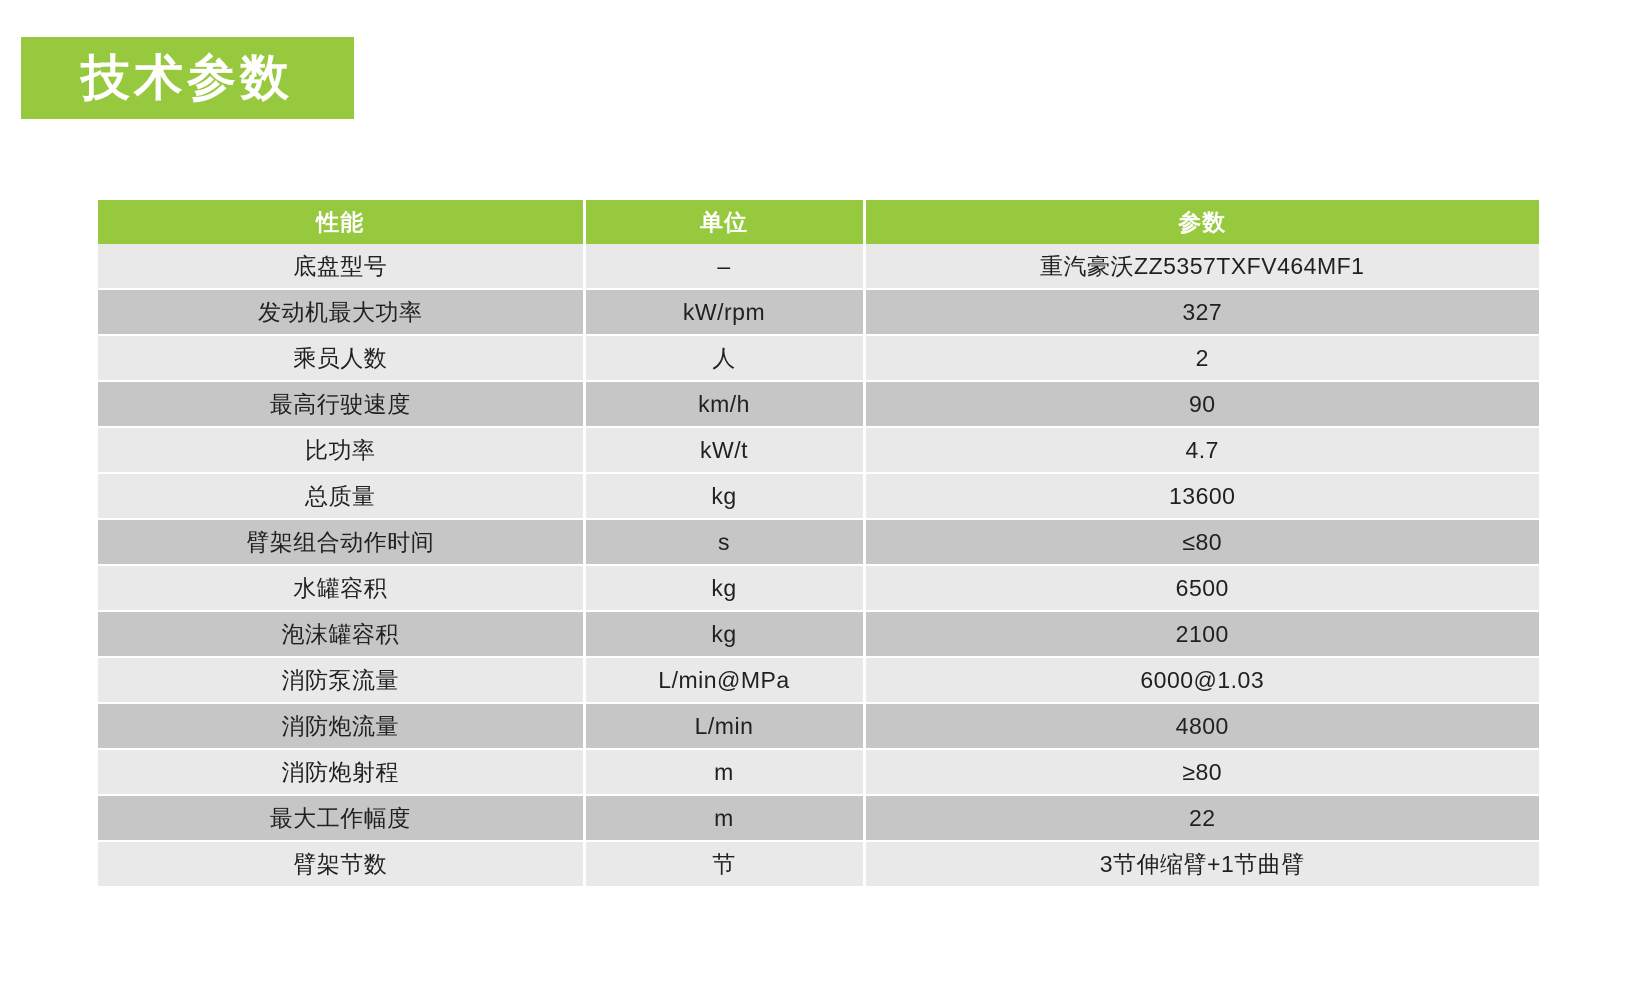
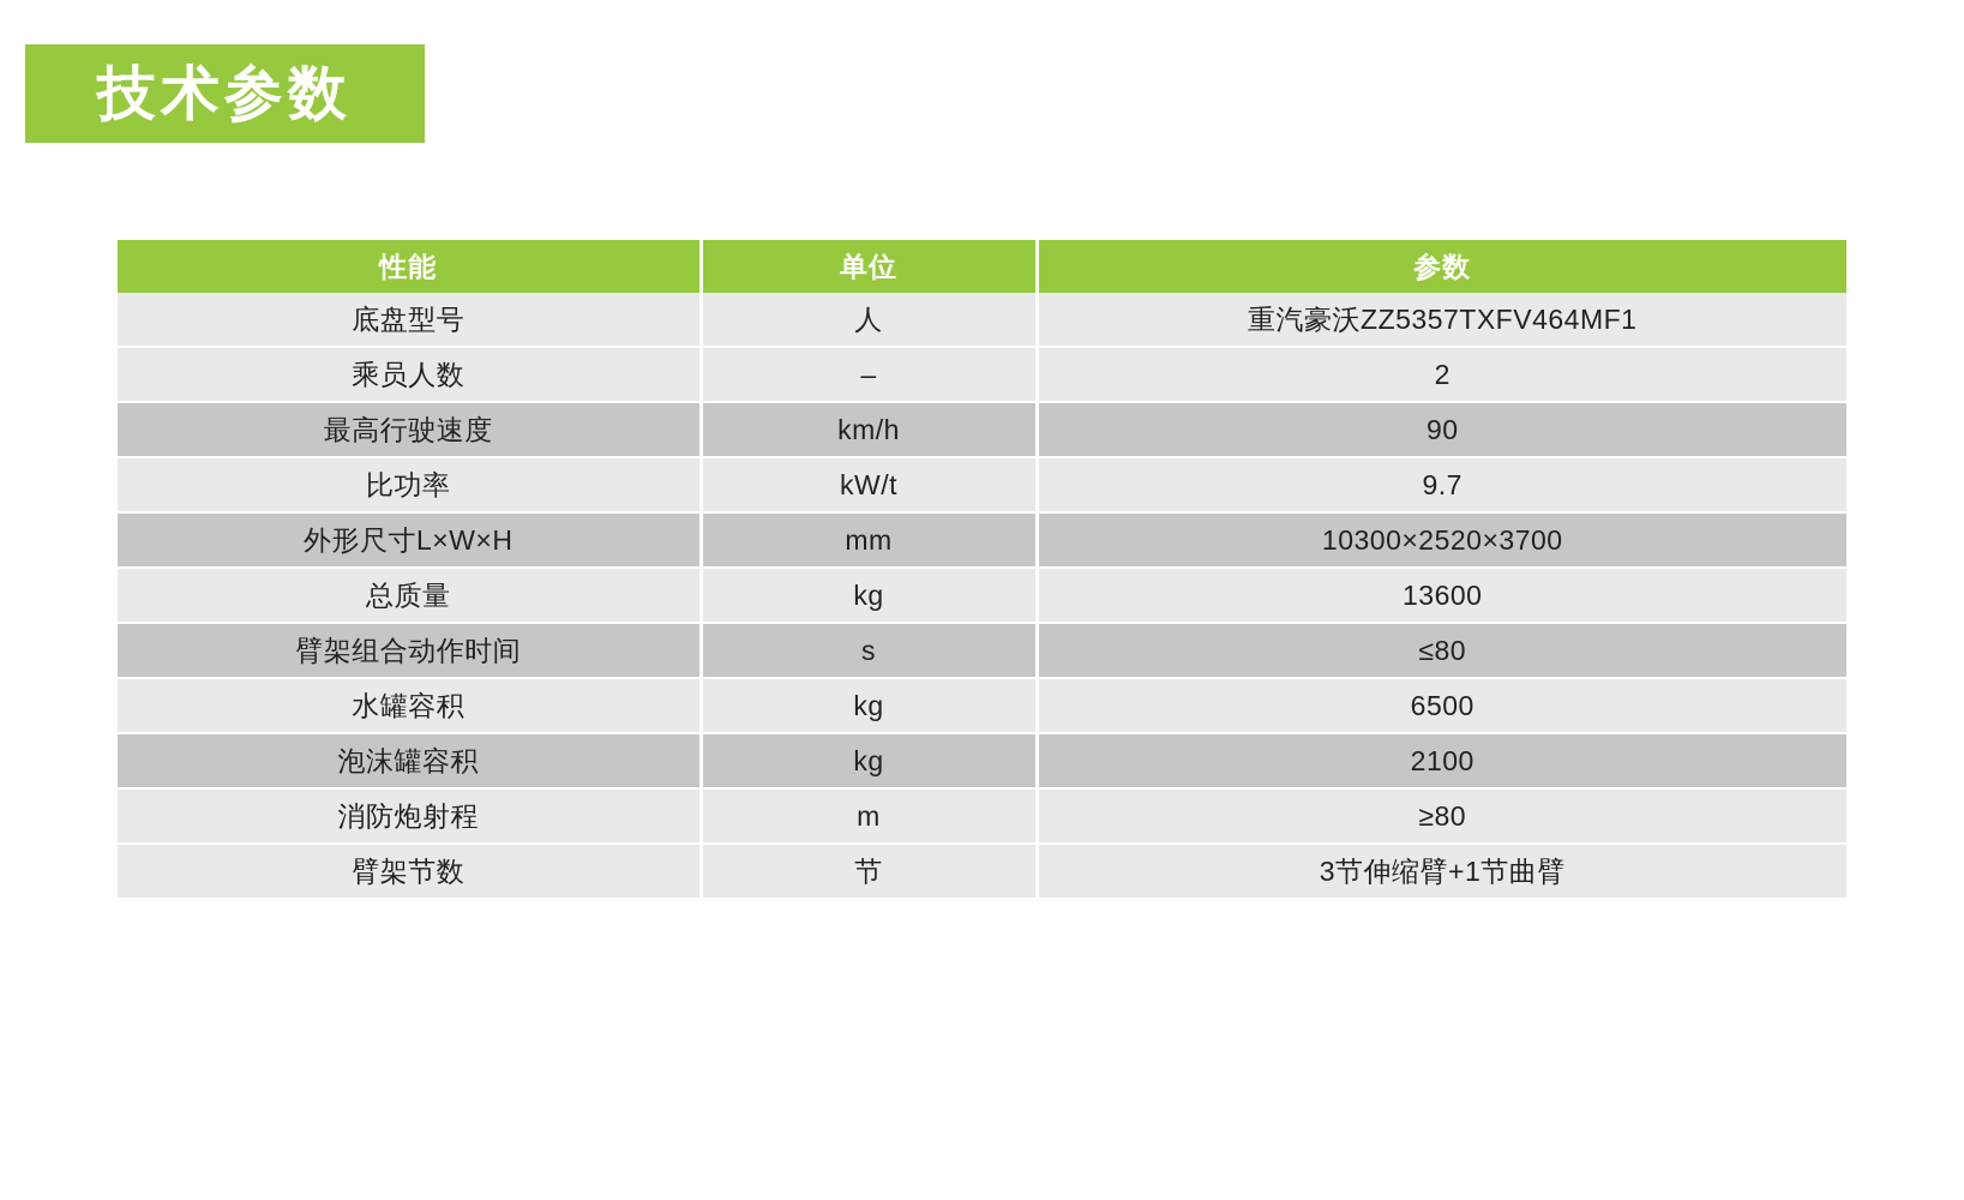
  技术参数
  性能	单位	参数
- 底盘型号	–	重汽豪沃ZZ5357TXFV464MF1
+ 底盘型号	人	重汽豪沃ZZ5357TXFV464MF1
- 发动机最大功率	kW/rpm	327
- 乘员人数	人	2
+ 乘员人数	–	2
  最高行驶速度	km/h	90
- 比功率	kW/t	4.7
+ 比功率	kW/t	9.7
+ 外形尺寸L×W×H	mm	10300×2520×3700
  总质量	kg	13600
  臂架组合动作时间	s	≤80
  水罐容积	kg	6500
  泡沫罐容积	kg	2100
- 消防泵流量	L/min@MPa	6000@1.03
- 消防炮流量	L/min	4800
  消防炮射程	m	≥80
- 最大工作幅度	m	22
  臂架节数	节	3节伸缩臂+1节曲臂
